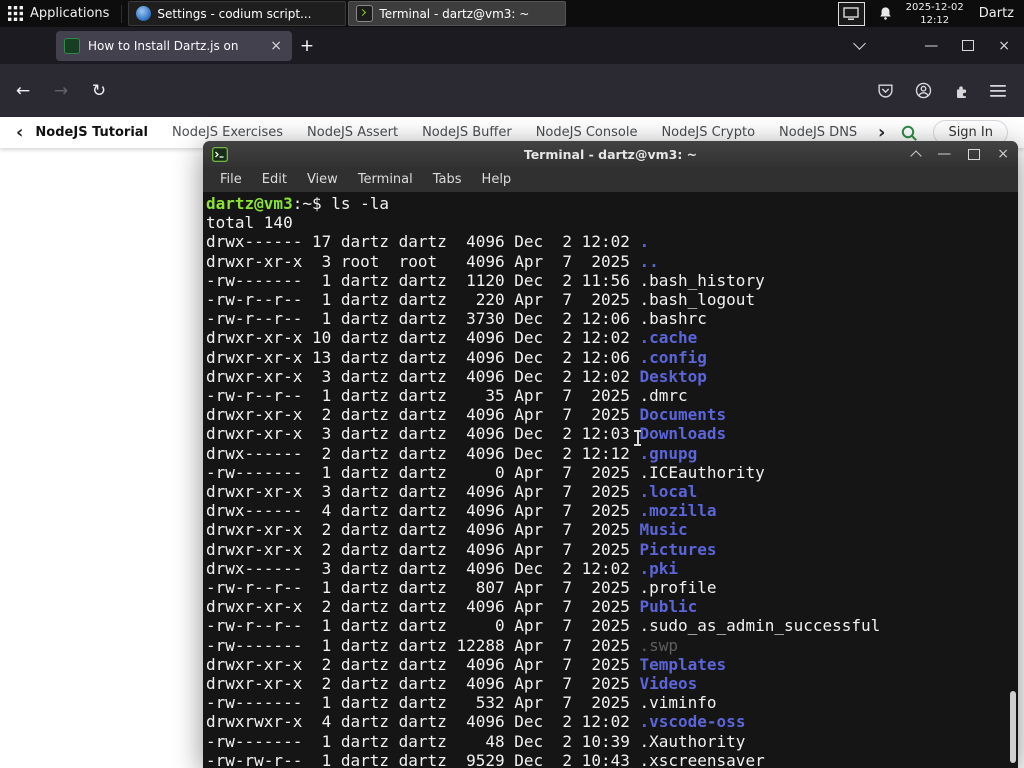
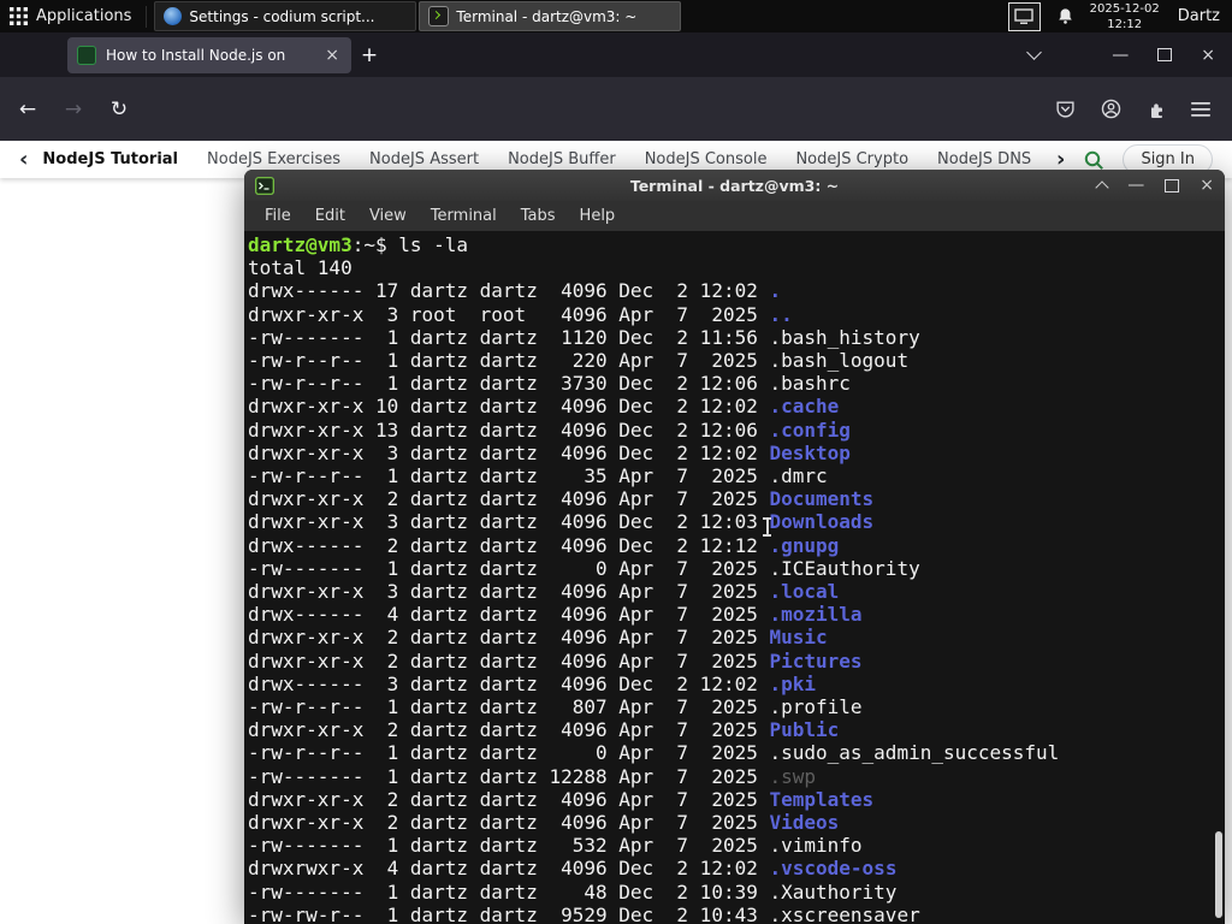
  Applications
  Settings - codium script...
  Terminal - dartz@vm3: ~
  2025-12-02
  12:12
  Dartz
- How to Install Dartz.js on
+ How to Install Node.js on
  ×
  +
  —
  ×
  ←
  →
  ↻
  ‹
  NodeJS Tutorial
  NodeJS Exercises
  NodeJS Assert
  NodeJS Buffer
  NodeJS Console
  NodeJS Crypto
  NodeJS DNS
  ›
  Sign In
  Terminal - dartz@vm3: ~
  —
  ×
  File
  Edit
  View
  Terminal
  Tabs
  Help
  dartz@vm3:~$ ls -la
  total 140
  drwx------ 17 dartz dartz 4096 Dec 2 12:02 .
  drwxr-xr-x 3 root root 4096 Apr 7 2025 ..
  -rw------- 1 dartz dartz 1120 Dec 2 11:56 .bash_history
  -rw-r--r-- 1 dartz dartz 220 Apr 7 2025 .bash_logout
  -rw-r--r-- 1 dartz dartz 3730 Dec 2 12:06 .bashrc
  drwxr-xr-x 10 dartz dartz 4096 Dec 2 12:02 .cache
  drwxr-xr-x 13 dartz dartz 4096 Dec 2 12:06 .config
  drwxr-xr-x 3 dartz dartz 4096 Dec 2 12:02 Desktop
  -rw-r--r-- 1 dartz dartz 35 Apr 7 2025 .dmrc
  drwxr-xr-x 2 dartz dartz 4096 Apr 7 2025 Documents
  drwxr-xr-x 3 dartz dartz 4096 Dec 2 12:03 Downloads
  drwx------ 2 dartz dartz 4096 Dec 2 12:12 .gnupg
  -rw------- 1 dartz dartz 0 Apr 7 2025 .ICEauthority
  drwxr-xr-x 3 dartz dartz 4096 Apr 7 2025 .local
  drwx------ 4 dartz dartz 4096 Apr 7 2025 .mozilla
  drwxr-xr-x 2 dartz dartz 4096 Apr 7 2025 Music
  drwxr-xr-x 2 dartz dartz 4096 Apr 7 2025 Pictures
  drwx------ 3 dartz dartz 4096 Dec 2 12:02 .pki
  -rw-r--r-- 1 dartz dartz 807 Apr 7 2025 .profile
  drwxr-xr-x 2 dartz dartz 4096 Apr 7 2025 Public
  -rw-r--r-- 1 dartz dartz 0 Apr 7 2025 .sudo_as_admin_successful
  -rw------- 1 dartz dartz 12288 Apr 7 2025 .swp
  drwxr-xr-x 2 dartz dartz 4096 Apr 7 2025 Templates
  drwxr-xr-x 2 dartz dartz 4096 Apr 7 2025 Videos
  -rw------- 1 dartz dartz 532 Apr 7 2025 .viminfo
  drwxrwxr-x 4 dartz dartz 4096 Dec 2 12:02 .vscode-oss
  -rw------- 1 dartz dartz 48 Dec 2 10:39 .Xauthority
  -rw-rw-r-- 1 dartz dartz 9529 Dec 2 10:43 .xscreensaver
